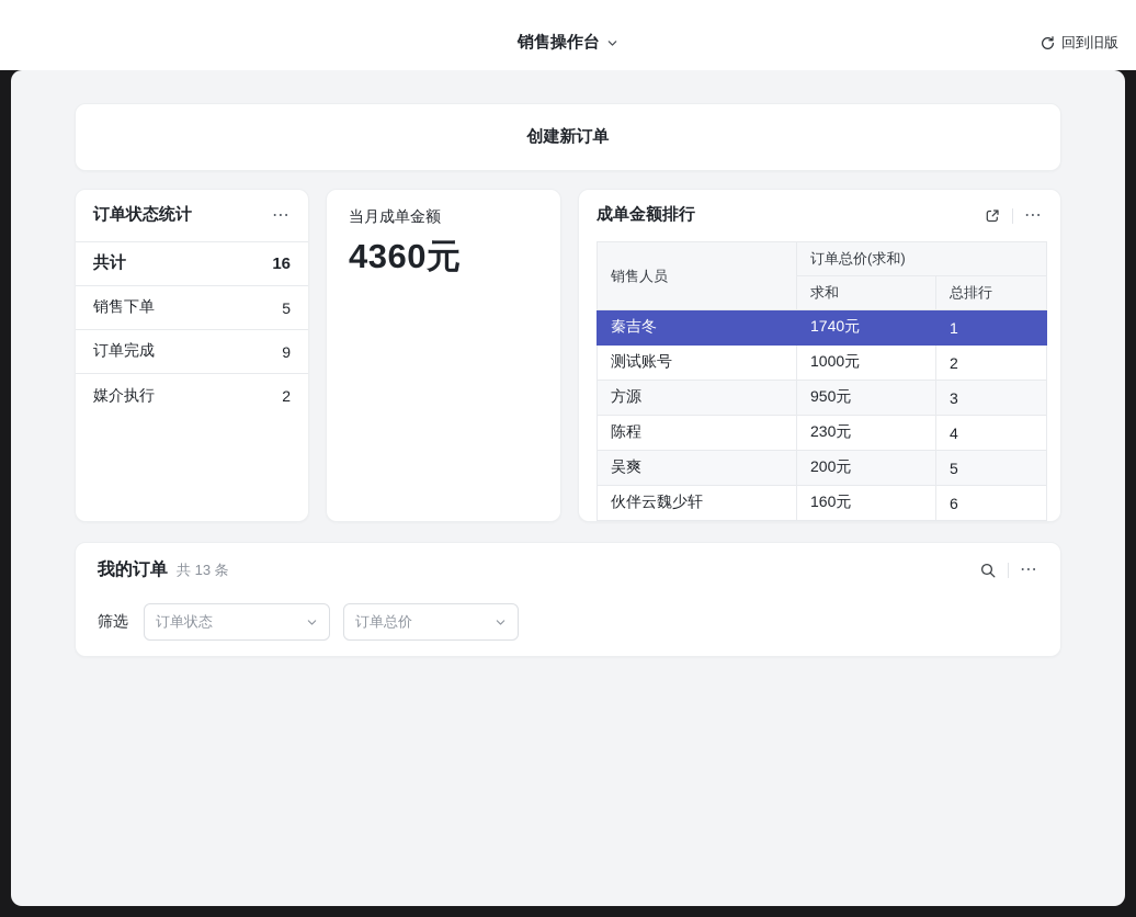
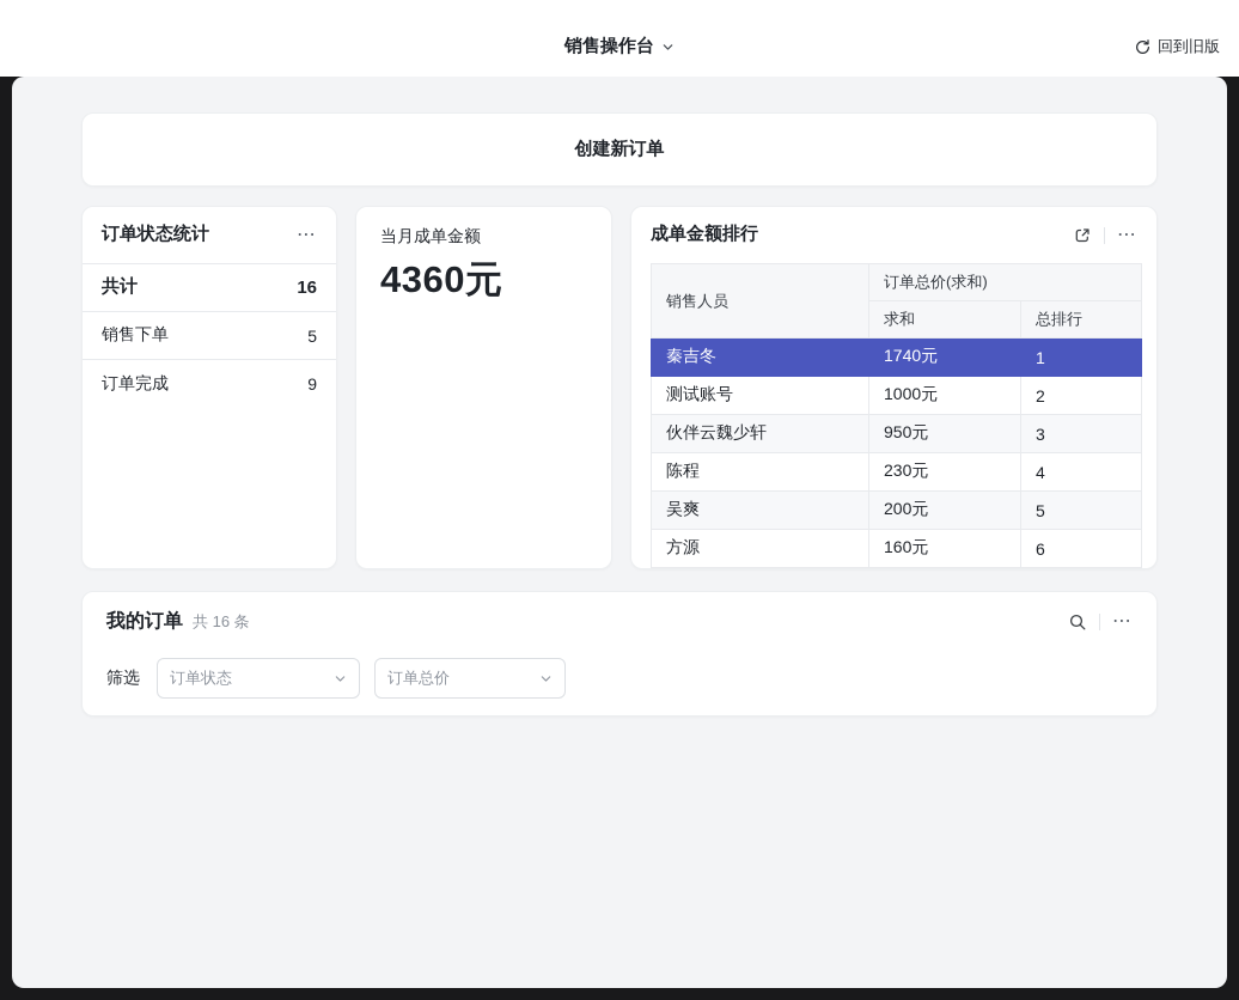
  销售操作台
  回到旧版
  创建新订单
  订单状态统计
  ⋯
  共计
  16
  销售下单
  5
  订单完成
  9
- 媒介执行
- 2
  当月成单金额
  4360元
  成单金额排行
  ⋯
  销售人员	订单总价(求和)
  求和	总排行
  秦吉冬	1740元	1
  测试账号	1000元	2
- 方源	950元	3
+ 伙伴云魏少轩	950元	3
  陈程	230元	4
  吴爽	200元	5
- 伙伴云魏少轩	160元	6
+ 方源	160元	6
  我的订单
- 共 13 条
+ 共 16 条
  ⋯
  筛选
  订单状态
  订单总价
